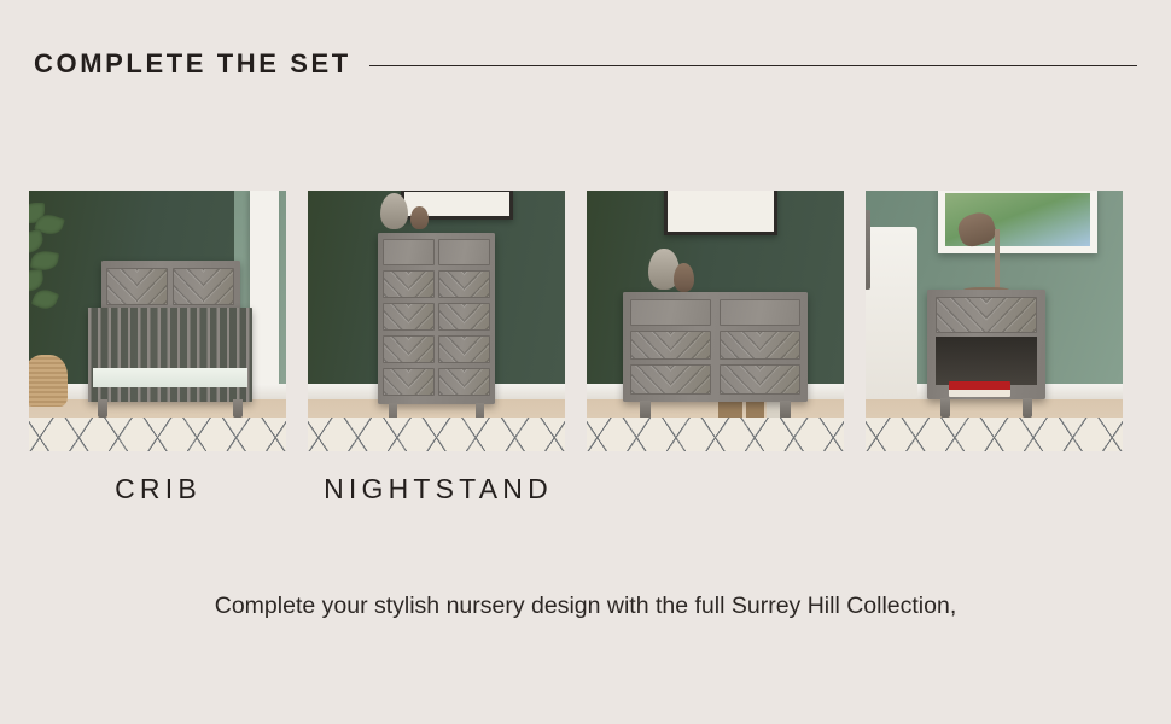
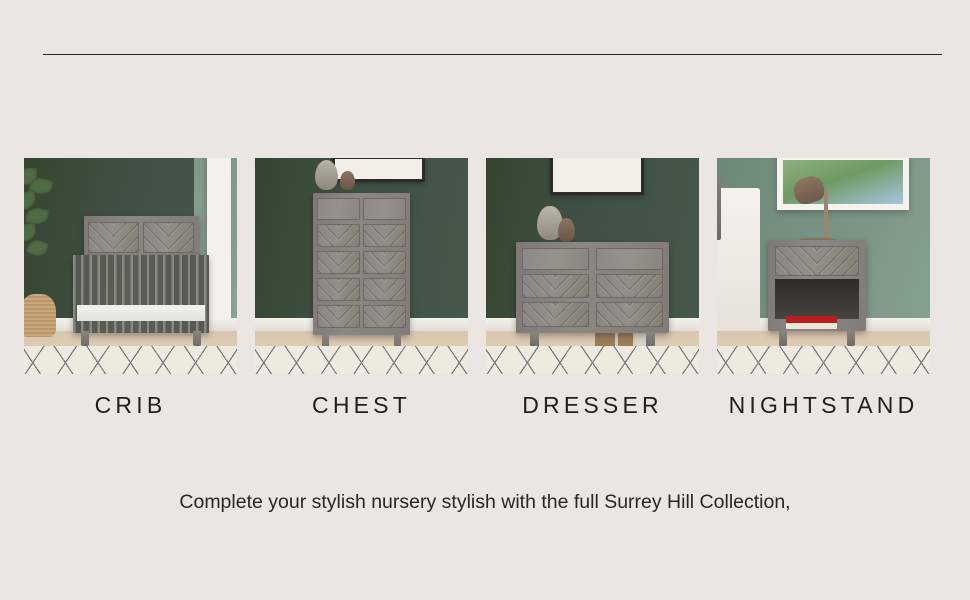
- COMPLETE THE SET
  CRIB
+ CHEST
+ DRESSER
  NIGHTSTAND
- Complete your stylish nursery design with the full Surrey Hill Collection,
+ Complete your stylish nursery stylish with the full Surrey Hill Collection,
